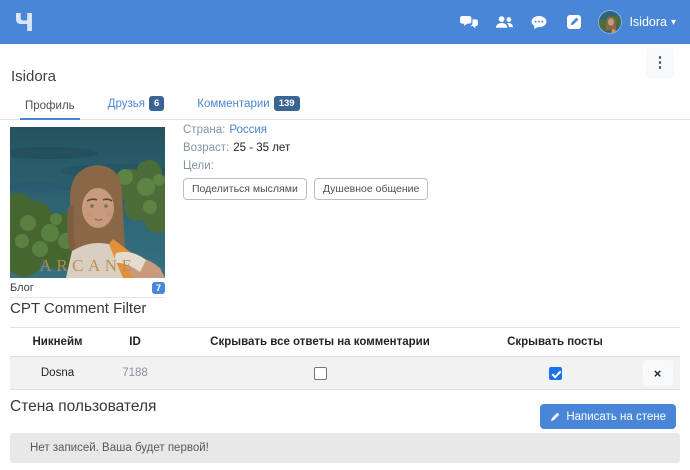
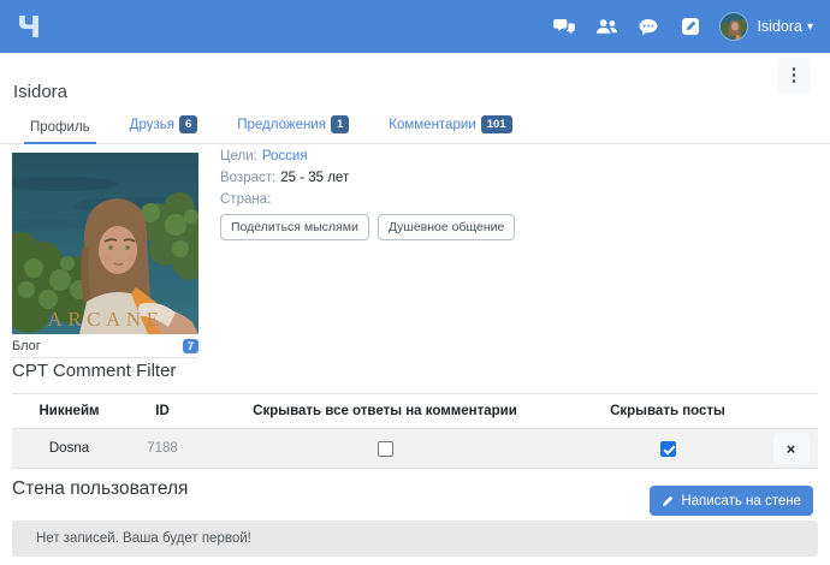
  Ч
  Isidora
  ▾
  ⋮
  Isidora
  Профиль
  Друзья 6
+ Предложения 1
- Комментарии 139
+ Комментарии 101
  ARCANE
  Блог
  7
- Страна: Россия
+ Цели: Россия
  Возраст: 25 - 35 лет
- Цели:
+ Страна:
  Поделиться мыслями
  Душевное общение
  CPT Comment Filter
  Никнейм	ID	Скрывать все ответы на комментарии	Скрывать посты
  Dosna	7188			×
  Стена пользователя
  Написать на стене
  Нет записей. Ваша будет первой!
